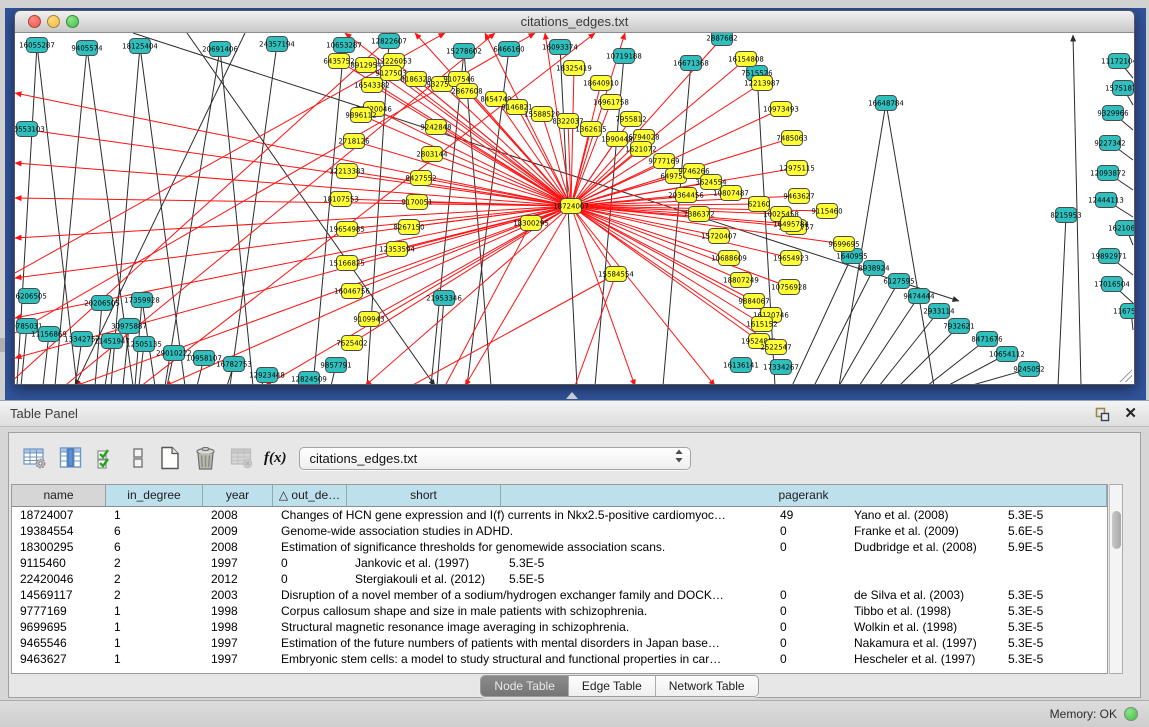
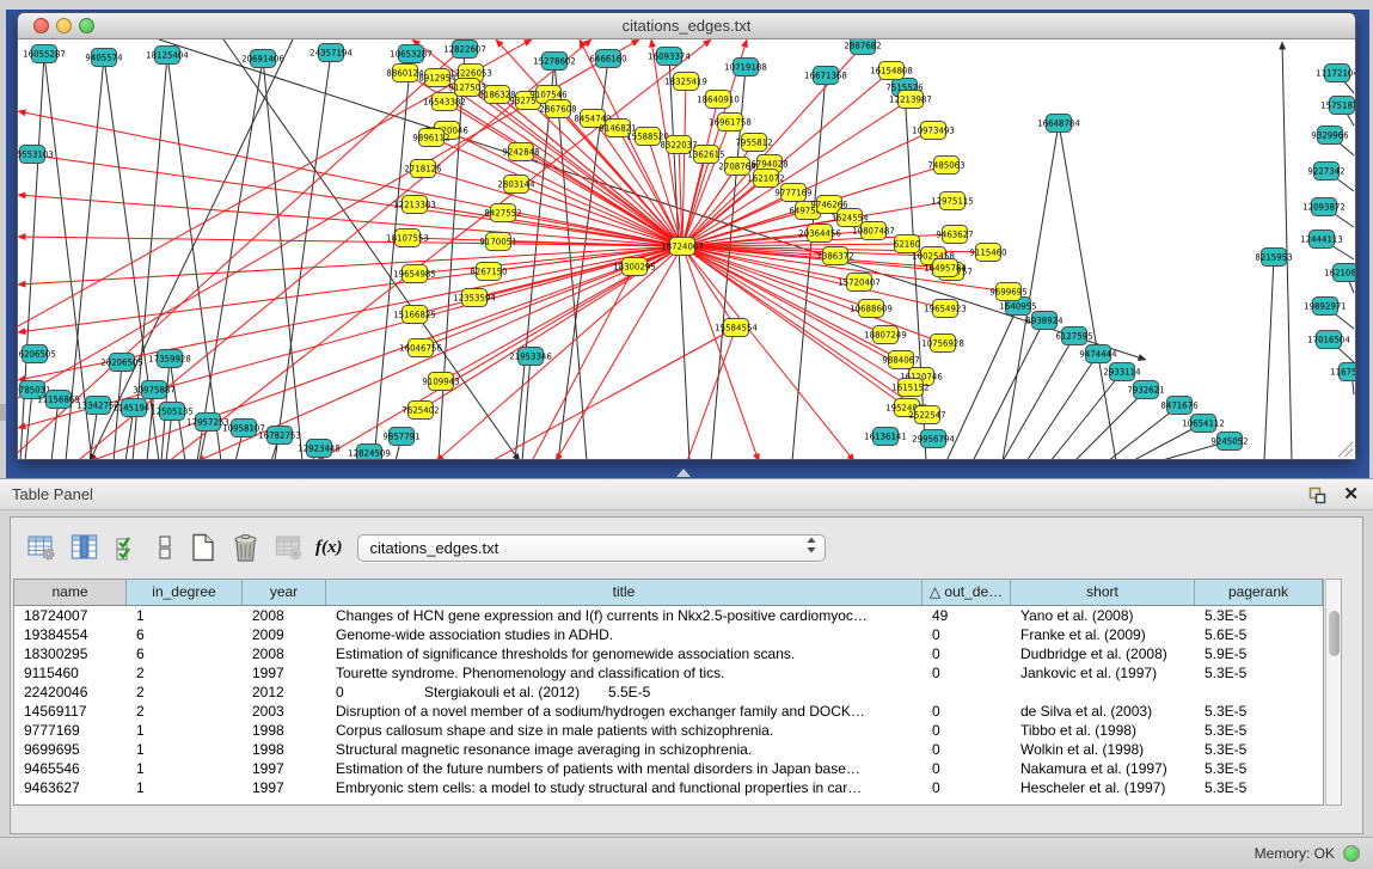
  citations_edges.txt
  16055287
  9405574
  18125404
  20691406
  24357194
  10653287
  12822607
  15278602
  6466160
  16093374
  10719188
  16671368
  7515526
  2887682
  0553103
  6206505
  785031
  11156869
  13342757
  11451947
  30975887
  12505135
- 29010222
+ 17957253
  10958107
  16782753
  12923448
  12824509
  20206505
  17359928
  9857791
  21953346
  16648784
  16136141
- 17334267
+ 29956794
  1640955
  8938924
  6127595
  9474444
  2933114
  7932621
  8471676
  10654112
  9245052
  1117210
  157518
  9329966
  9227342
  12093872
  12444113
  8215953
  162106
  19892971
  17016504
  18724007
  18300295
- 6435752
+ 8860124
  8912954
  12226053
  9127503
  8186328
  93275
  9107546
  2867608
  845474
  9146821
  15588520
  8322037
  18325419
  16543382
  9896112
  2718126
  12213383
  9242848
  2803144
  8427552
  18107553
  9170051
  19654985
  8267150
  12353594
  15166825
  16046756
  9109943
  7625402
  18640910
  16961758
  7955812
  1362615
- 1990448
+ 2708764
  6794028
  1621072
  9777169
  64975
  9746266
  3624554
  20364456
  10807487
  62160
  7386372
  15720407
  10025458
  9699695
  10688609
  19654923
  15584554
  18807249
  10756928
  9884067
  16120746
  1615152
  2522547
  16154808
  12213987
  10973493
  7485063
  12975115
  9463627
  9115460
  16495784
  Table Panel
  ✕
  f(x)
  citations_edges.txt
  name
  in_degree
  year
+ title
  △ out_de…
  short
  pagerank
  18724007
  1
  2008
  Changes of HCN gene expression and I(f) currents in Nkx2.5-positive cardiomyoc…
  49
  Yano et al. (2008)
  5.3E-5
  19384554
  6
  2009
  Genome-wide association studies in ADHD.
  0
  Franke et al. (2009)
  5.6E-5
  18300295
  6
  2008
  Estimation of significance thresholds for genomewide association scans.
  0
  Dudbridge et al. (2008)
  5.9E-5
  9115460
  2
  1997
+ Tourette syndrome. Phenomenology and classification of tics.
  0
  Jankovic et al. (1997)
  5.3E-5
  22420046
  2
  2012
  0
  Stergiakouli et al. (2012)
  5.5E-5
  14569117
  2
  2003
  Disruption of a novel member of a sodium/hydrogen exchanger family and DOCK…
  0
  de Silva et al. (2003)
  5.3E-5
  9777169
  1
  1998
  Corpus callosum shape and size in male patients with schizophrenia.
  0
  Tibbo et al. (1998)
  5.3E-5
  9699695
  1
  1998
  Structural magnetic resonance image averaging in schizophrenia.
  0
  Wolkin et al. (1998)
  5.3E-5
  9465546
  1
  1997
  Estimation of the future numbers of patients with mental disorders in Japan base…
  0
  Nakamura et al. (1997)
  5.3E-5
  9463627
  1
  1997
  Embryonic stem cells: a model to study structural and functional properties in car…
  0
  Hescheler et al. (1997)
  5.3E-5
- Node Table
- Edge Table
- Network Table
  Memory: OK
